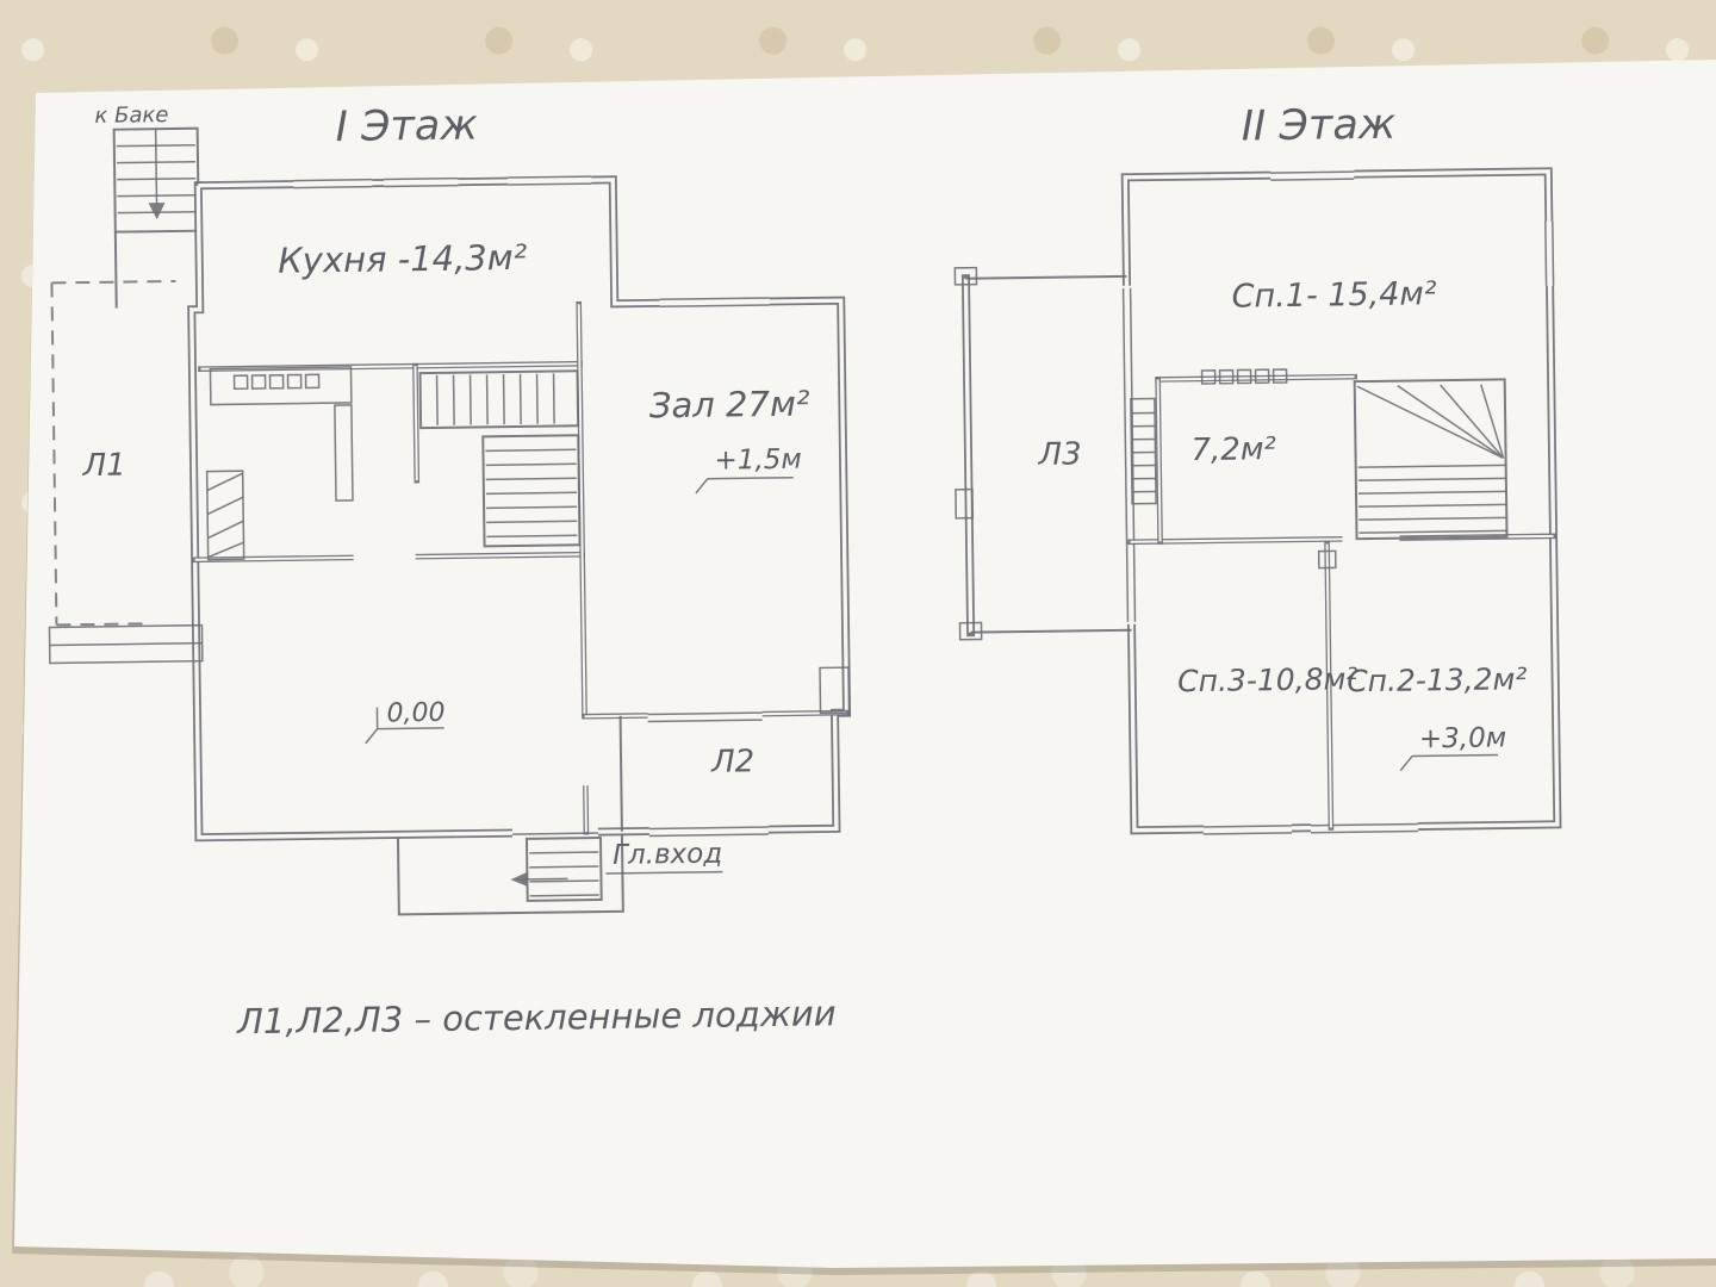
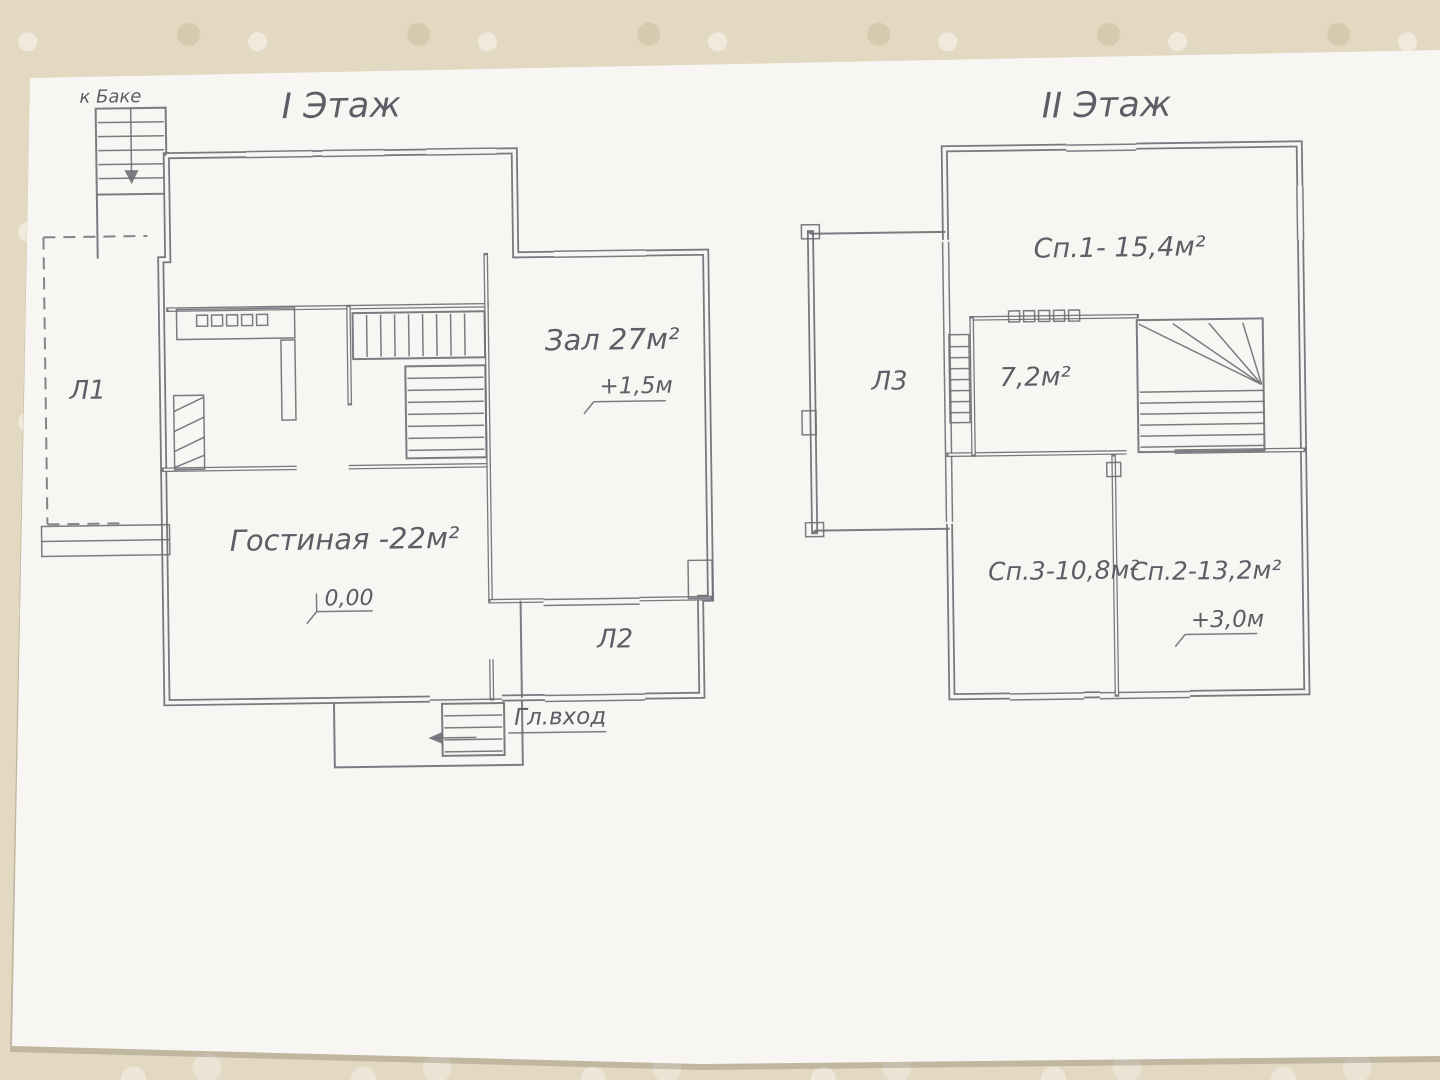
  I Этаж
  к Баке
- Кухня -14,3м²
  Зал 27м²
+ Гостиная -22м²
  Л1
  Л2
  Гл.вход
  +1,5м
  0,00
  II Этаж
  Сп.1- 15,4м²
  7,2м²
  Л3
  Сп.3-10,8м²
  Сп.2-13,2м²
  +3,0м
- Л1,Л2,Л3 – остекленные лоджии
